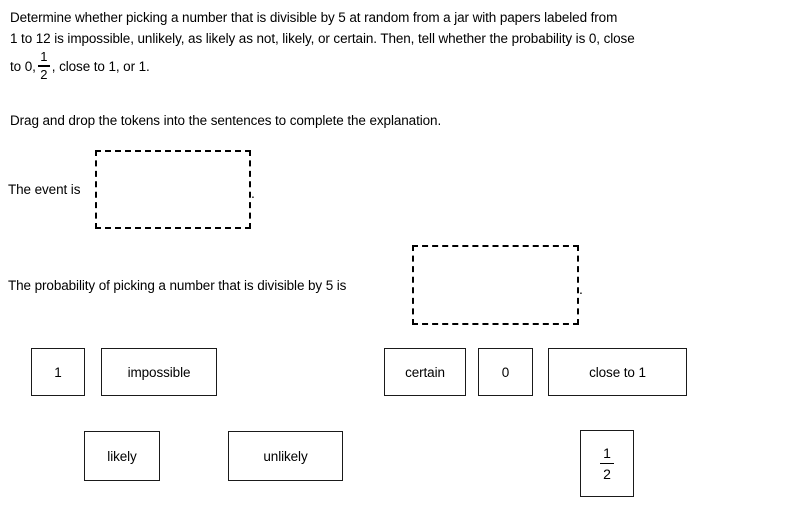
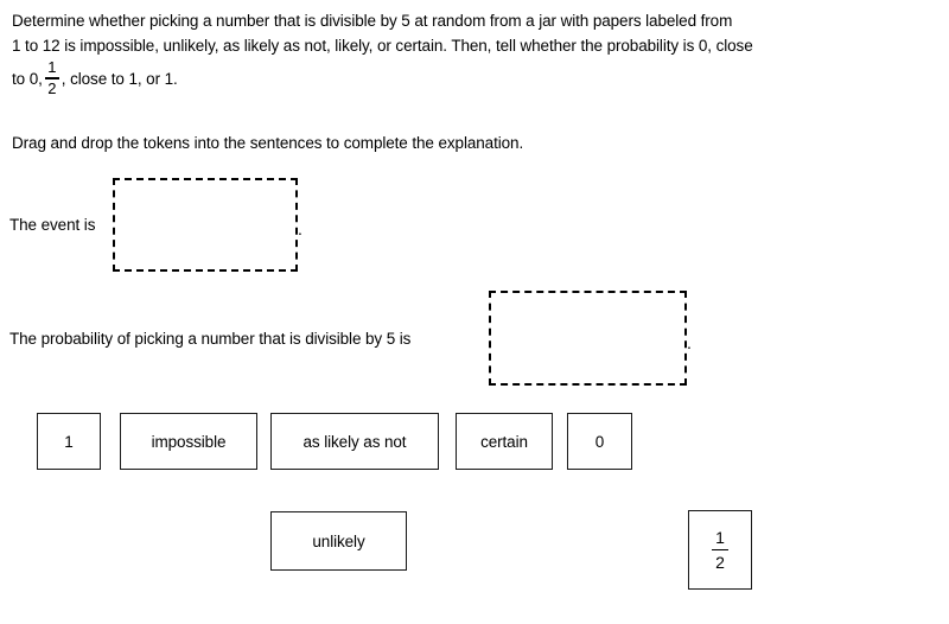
  Determine whether picking a number that is divisible by 5 at random from a jar with papers labeled from
  1 to 12 is impossible, unlikely, as likely as not, likely, or certain. Then, tell whether the probability is 0, close
  to 0,
  1
  2
  , close to 1, or 1.
  Drag and drop the tokens into the sentences to complete the explanation.
  The event is
  .
  The probability of picking a number that is divisible by 5 is
  .
  1
  impossible
+ as likely as not
  certain
  0
- close to 1
- likely
  unlikely
  1
  2
